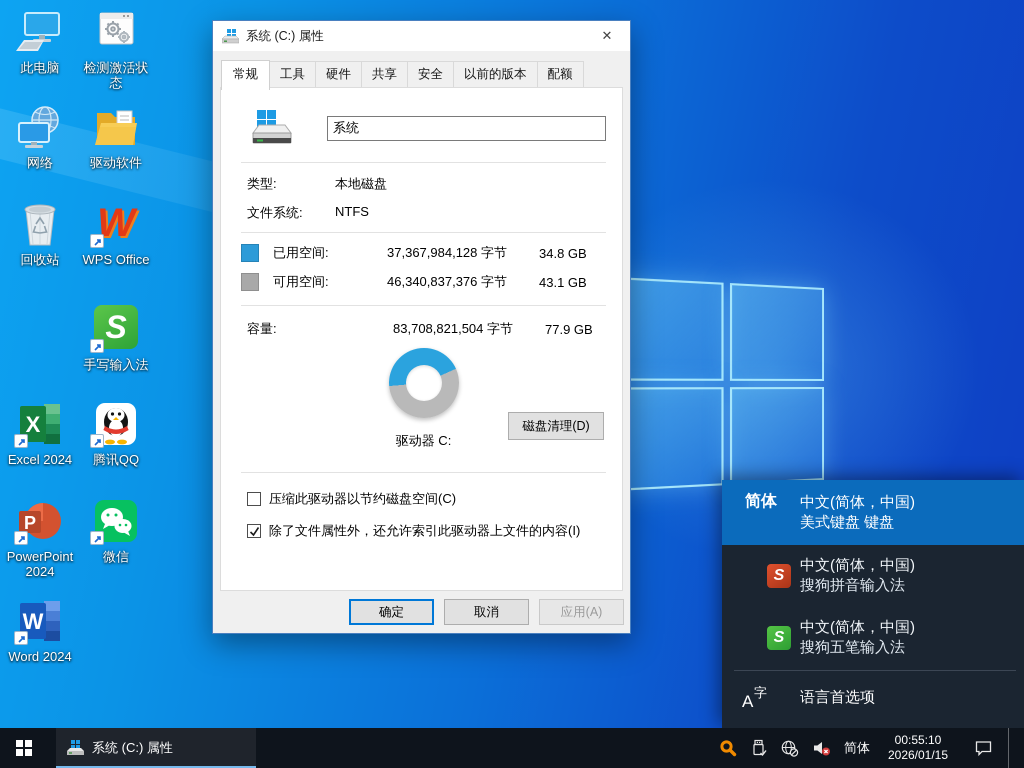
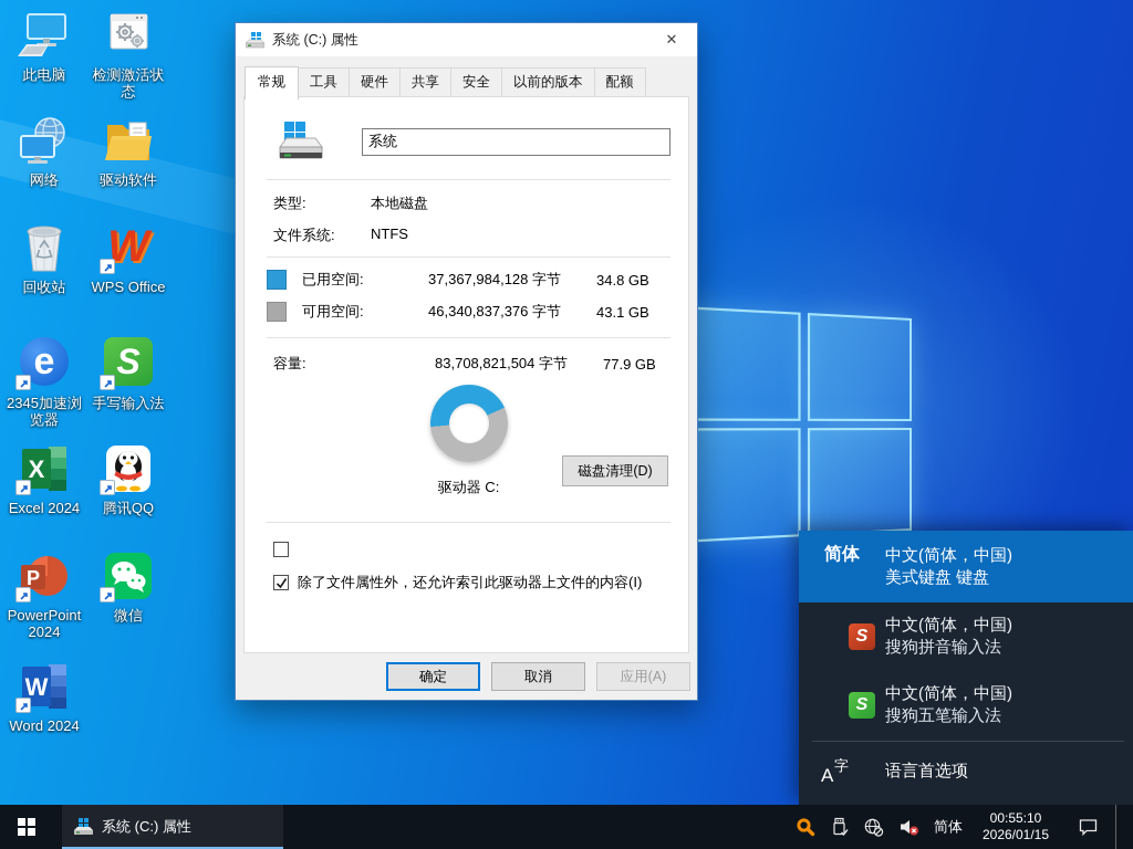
  此电脑
  检测激活状态
  网络
  驱动软件
  回收站
  W
  WPS Office
+ e
+ 2345加速浏览器
  S
  手写输入法
  X
  Excel 2024
  腾讯QQ
  P
  PowerPoint 2024
  微信
  W
  Word 2024
  系统 (C:) 属性
  ✕
  常规
  工具
  硬件
  共享
  安全
  以前的版本
  配额
  系统
  类型:
  本地磁盘
  文件系统:
  NTFS
  已用空间:
  37,367,984,128 字节
  34.8 GB
  可用空间:
  46,340,837,376 字节
  43.1 GB
  容量:
  83,708,821,504 字节
  77.9 GB
  驱动器 C:
  磁盘清理(D)
- 压缩此驱动器以节约磁盘空间(C)
  除了文件属性外，还允许索引此驱动器上文件的内容(I)
  确定
  取消
  应用(A)
  简体
  中文(简体，中国)
  美式键盘 键盘
  S
  中文(简体，中国)
  搜狗拼音输入法
  S
  中文(简体，中国)
  搜狗五笔输入法
  A
  字
  语言首选项
  系统 (C:) 属性
  简体
  00:55:10
  2026/01/15
